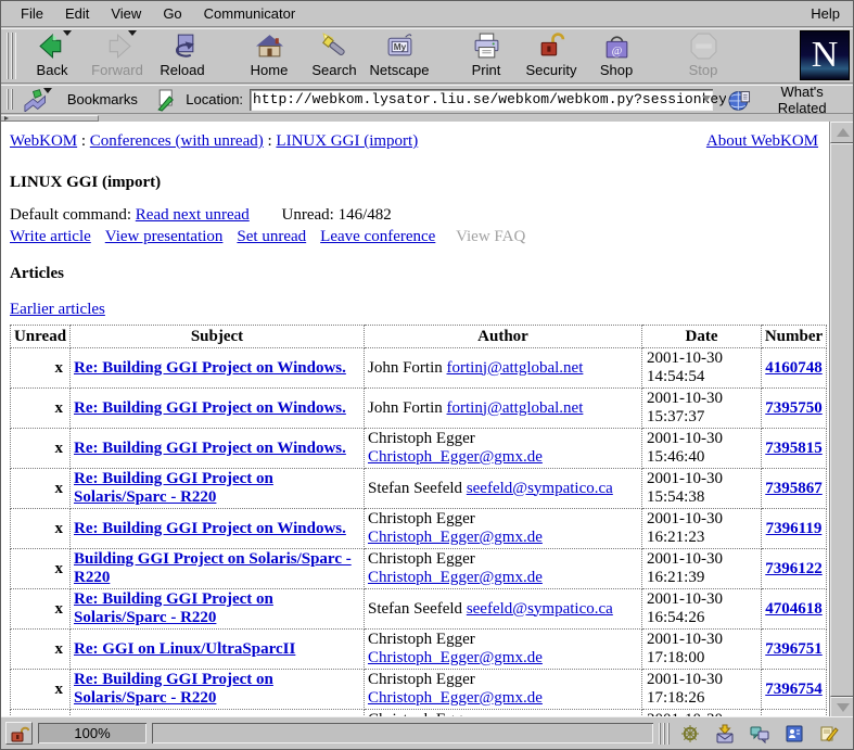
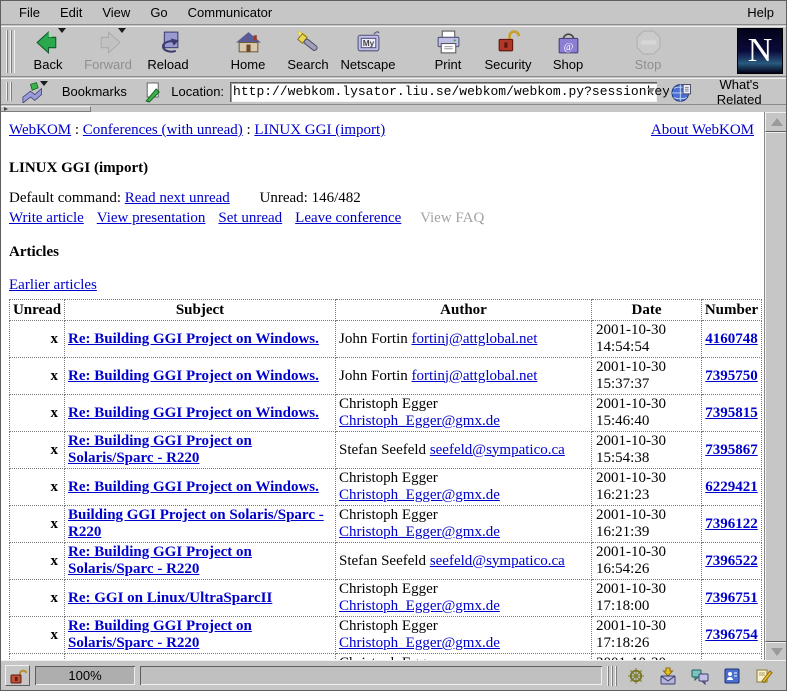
  File
  Edit
  View
  Go
  Communicator
  Help
  Back
  Forward
  Reload
  Home
  Search
  My
  Netscape
  Print
  Security
  @
  Shop
  Stop
  N
  Bookmarks
  Location:
  http://webkom.lysator.liu.se/webkom/webkom.py?sessionkey
  What's Related
  WebKOM : Conferences (with unread) : LINUX GGI (import)
  About WebKOM
  LINUX GGI (import)
  Default command: Read next unread Unread: 146/482
  Write article View presentation Set unread Leave conference View FAQ
  Articles
  Earlier articles
  Unread	Subject	Author	Date	Number
  x	Re: Building GGI Project on Windows.	John Fortin fortinj@attglobal.net	2001-10-30 14:54:54	4160748
  x	Re: Building GGI Project on Windows.	John Fortin fortinj@attglobal.net	2001-10-30 15:37:37	7395750
  x	Re: Building GGI Project on Windows.	Christoph Egger Christoph_Egger@gmx.de	2001-10-30 15:46:40	7395815
  x	Re: Building GGI Project on Solaris/Sparc - R220	Stefan Seefeld seefeld@sympatico.ca	2001-10-30 15:54:38	7395867
- x	Re: Building GGI Project on Windows.	Christoph Egger Christoph_Egger@gmx.de	2001-10-30 16:21:23	7396119
+ x	Re: Building GGI Project on Windows.	Christoph Egger Christoph_Egger@gmx.de	2001-10-30 16:21:23	6229421
  x	Building GGI Project on Solaris/Sparc - R220	Christoph Egger Christoph_Egger@gmx.de	2001-10-30 16:21:39	7396122
- x	Re: Building GGI Project on Solaris/Sparc - R220	Stefan Seefeld seefeld@sympatico.ca	2001-10-30 16:54:26	4704618
+ x	Re: Building GGI Project on Solaris/Sparc - R220	Stefan Seefeld seefeld@sympatico.ca	2001-10-30 16:54:26	7396522
  x	Re: GGI on Linux/UltraSparcII	Christoph Egger Christoph_Egger@gmx.de	2001-10-30 17:18:00	7396751
  x	Re: Building GGI Project on Solaris/Sparc - R220	Christoph Egger Christoph_Egger@gmx.de	2001-10-30 17:18:26	7396754
  100%
